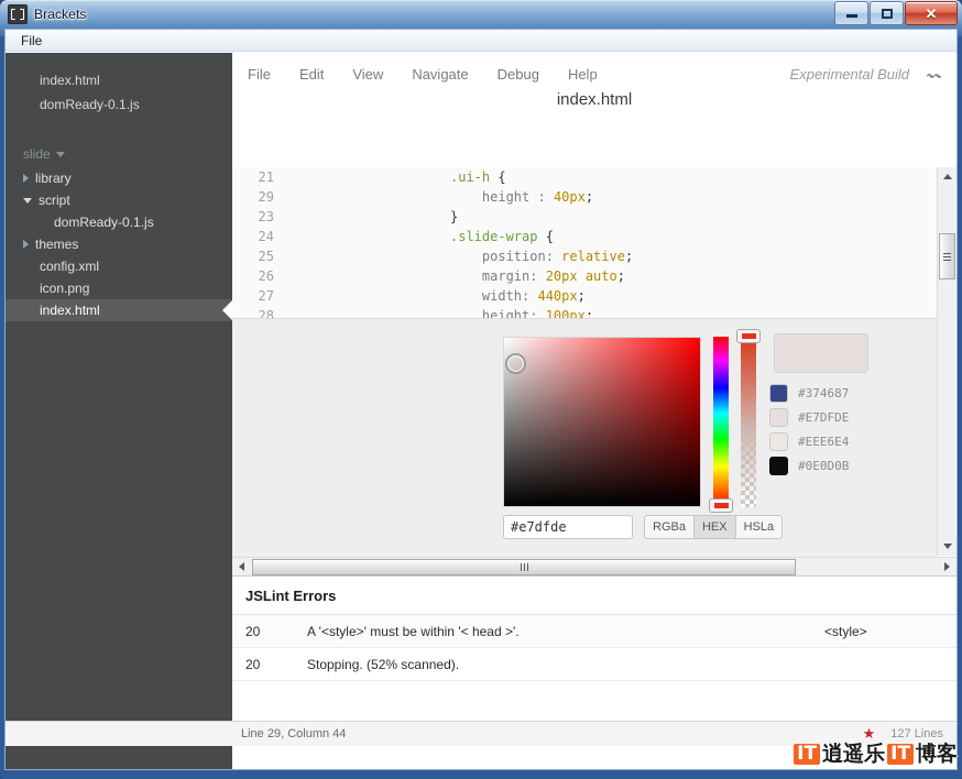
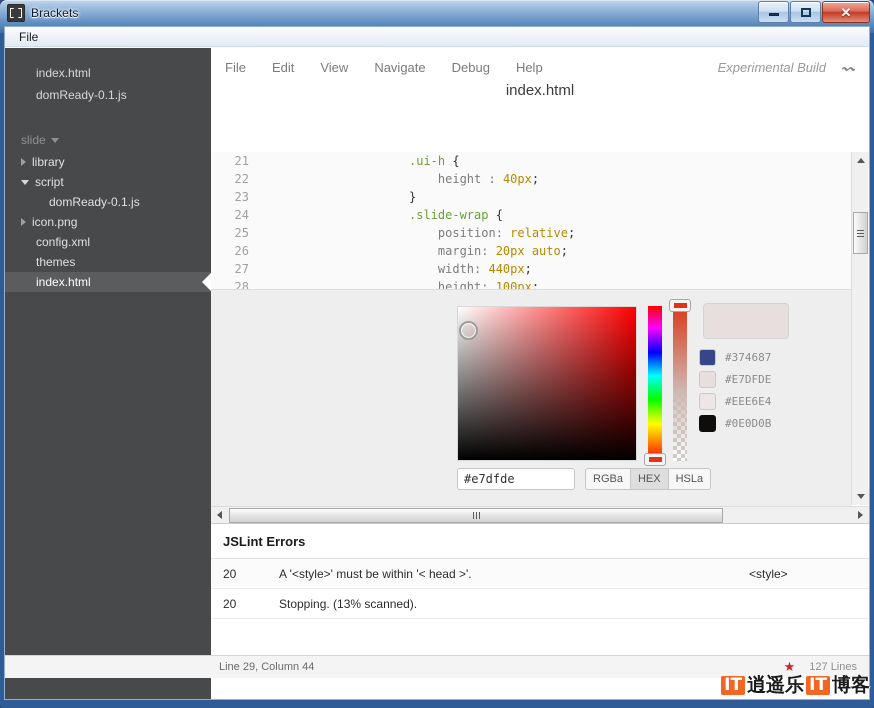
  Brackets
  ✕
  File
  index.html
  domReady-0.1.js
  slide
  library
  script
  domReady-0.1.js
- themes
+ icon.png
  config.xml
- icon.png
+ themes
  index.html
  File
  Edit
  View
  Navigate
  Debug
  Help
  Experimental Build
  〰
  index.html
  21
  .ui-h {
- 29
+ 22
  height : 40px;
  23
  }
  24
  .slide-wrap {
  25
  position: relative;
  26
  margin: 20px auto;
  27
  width: 440px;
  28
  height: 100px;
  #374687
  #E7DFDE
  #EEE6E4
  #0E0D0B
  #e7dfde
  RGBa
  HEX
  HSLa
  JSLint Errors
  20
  A '<style>' must be within '< head >'.
  <style>
  20
- Stopping. (52% scanned).
+ Stopping. (13% scanned).
  Line 29, Column 44
  ★
  127 Lines
  IT
  逍遥乐
  IT
  博客
